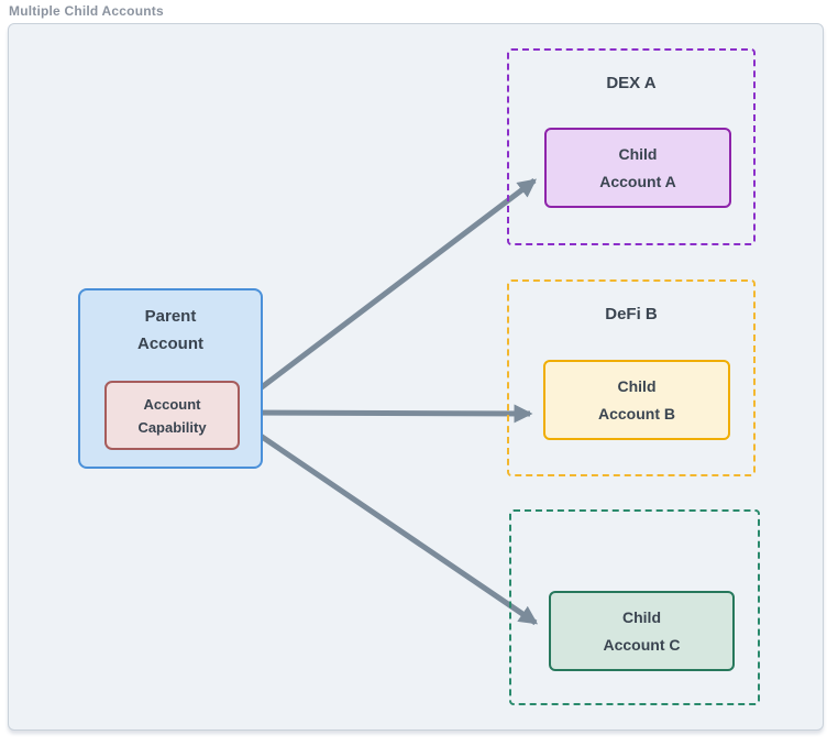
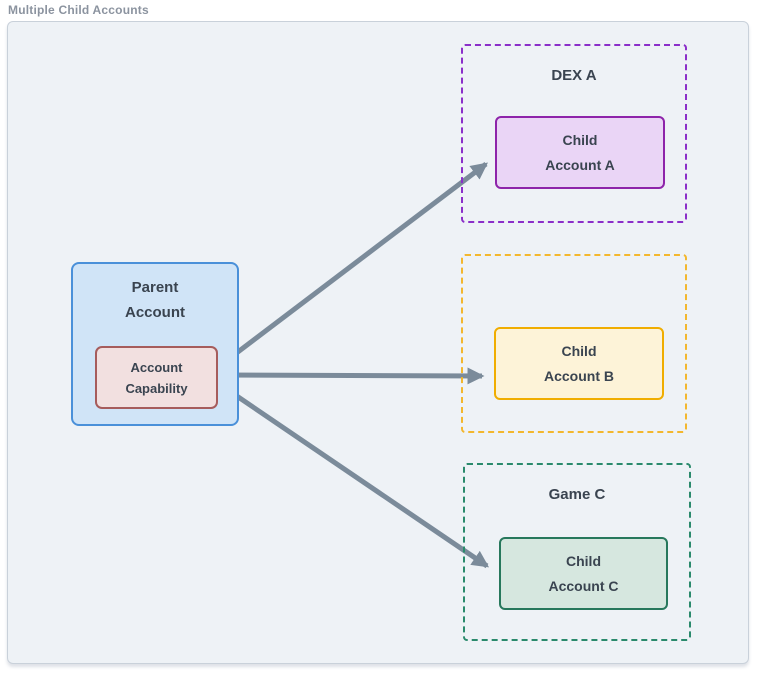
  Multiple Child Accounts
  Parent
  Account
  Account
  Capability
  DEX A
  Child
  Account A
- DeFi B
  Child
  Account B
+ Game C
  Child
  Account C
